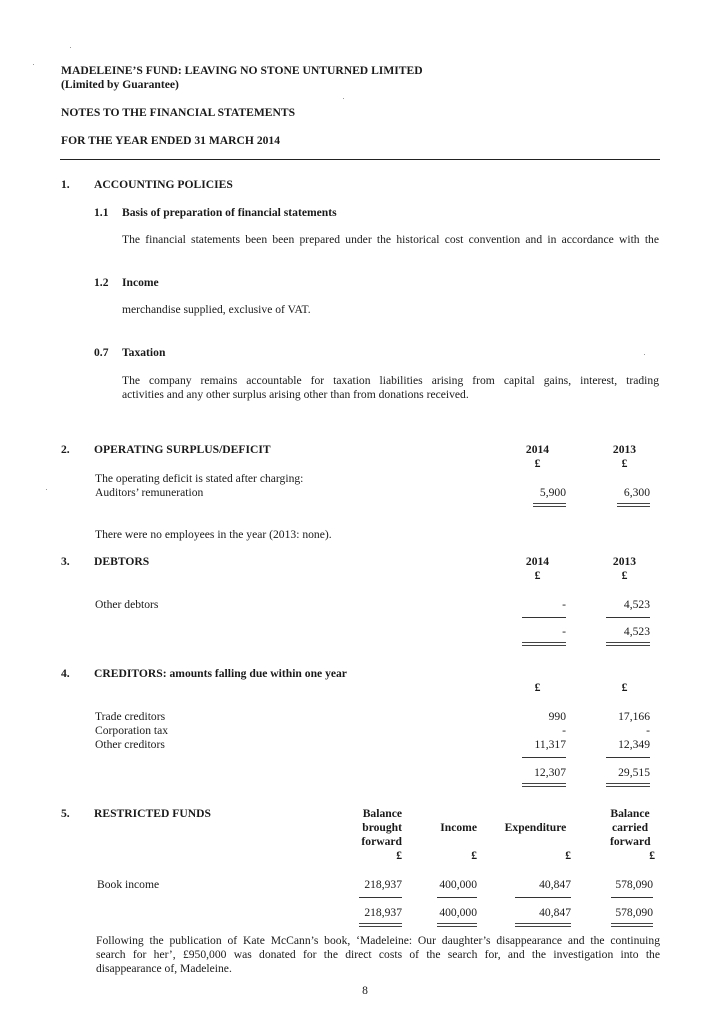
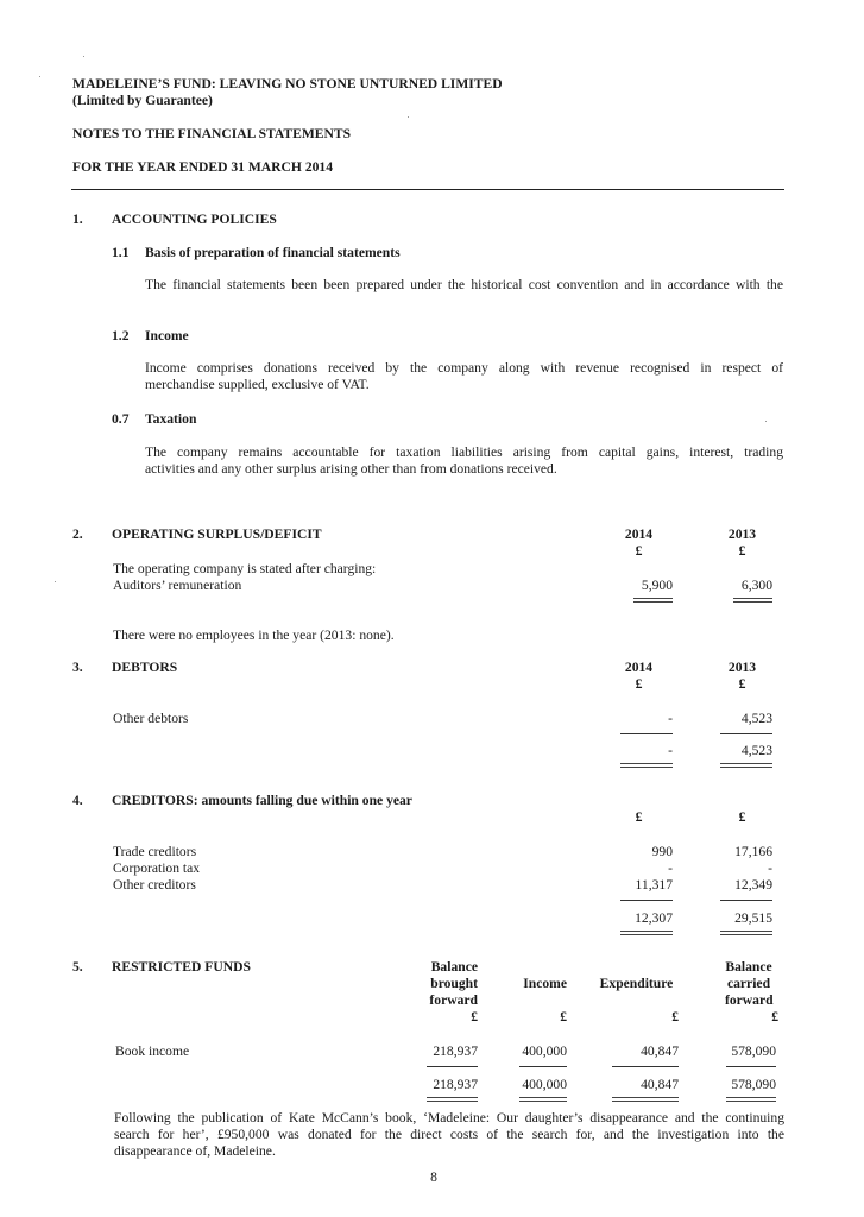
  MADELEINE’S FUND: LEAVING NO STONE UNTURNED LIMITED
  (Limited by Guarantee)
  NOTES TO THE FINANCIAL STATEMENTS
  FOR THE YEAR ENDED 31 MARCH 2014
  1.
  ACCOUNTING POLICIES
  1.1
  Basis of preparation of financial statements
  The financial statements been been prepared under the historical cost convention and in accordance with the
  1.2
  Income
+ Income comprises donations received by the company along with revenue recognised in respect of
  merchandise supplied, exclusive of VAT.
  0.7
  Taxation
  The company remains accountable for taxation liabilities arising from capital gains, interest, trading
  activities and any other surplus arising other than from donations received.
  2.
  OPERATING SURPLUS/DEFICIT
  2014
  2013
  £
  £
- The operating deficit is stated after charging:
+ The operating company is stated after charging:
  Auditors’ remuneration
  5,900
  6,300
  There were no employees in the year (2013: none).
  3.
  DEBTORS
  2014
  2013
  £
  £
  Other debtors
  -
  4,523
  -
  4,523
  4.
  CREDITORS: amounts falling due within one year
  £
  £
  Trade creditors
  990
  17,166
  Corporation tax
  -
  -
  Other creditors
  11,317
  12,349
  12,307
  29,515
  5.
  RESTRICTED FUNDS
  Balance
  brought
  forward
  £
  Income
  £
  Expenditure
  £
  Balance
  carried
  forward
  £
  Book income
  218,937
  400,000
  40,847
  578,090
  218,937
  400,000
  40,847
  578,090
  Following the publication of Kate McCann’s book, ‘Madeleine: Our daughter’s disappearance and the continuing
  search for her’, £950,000 was donated for the direct costs of the search for, and the investigation into the
  disappearance of, Madeleine.
  8
